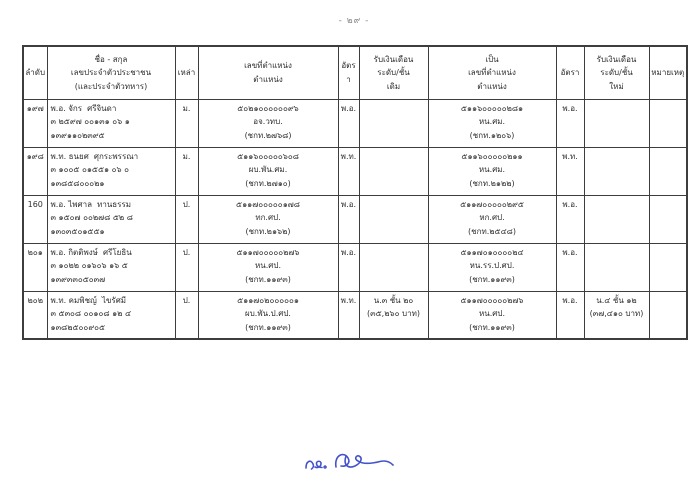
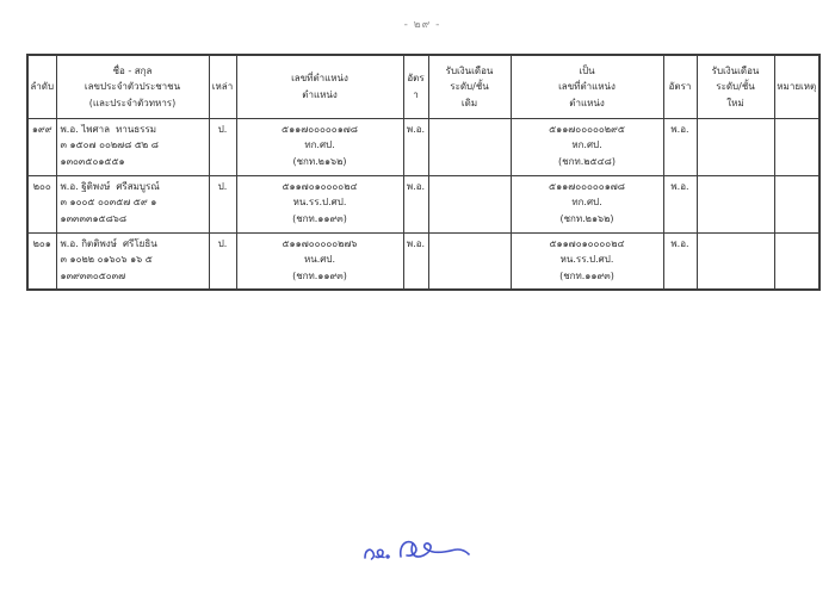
  - ๒๙ -
  ลำดับ	ชื่อ - สกุลเลขประจำตัวประชาชน(และประจำตัวทหาร)	เหล่า	เลขที่ตำแหน่งตำแหน่ง	อัตรา	รับเงินเดือนระดับ/ชั้นเดิม	เป็นเลขที่ตำแหน่งตำแหน่ง	อัตรา	รับเงินเดือนระดับ/ชั้นใหม่	หมายเหตุ
- ๑๙๗	พ.อ. จักร ศรีจินดา๓ ๒๕๙๗ ๐๐๑๓๑ ๐๖ ๑๑๓๙๑๑๐๒๓๙๕	ม.	๕๐๒๑๐๐๐๐๐๐๙๖อจ.วทบ.(ชกท.๒๗๖๘)	พ.อ.		๕๑๑๖๐๐๐๐๐๒๘๑หน.ศม.(ชกท.๑๒๐๖)	พ.อ.
- ๑๙๘	พ.ท. ธนยศ ศุกระพรรณา๓ ๑๐๐๕ ๐๑๕๕๑ ๐๖ ๐๑๓๘๕๘๐๐๐๒๑	ม.	๕๑๑๖๐๐๐๐๐๖๐๘ผบ.พัน.ศม.(ชกท.๒๗๑๐)	พ.ท.		๕๑๑๖๐๐๐๐๐๒๑๑หน.ศม.(ชกท.๒๑๒๒)	พ.ท.
- 160	พ.อ. ไพศาล ทานธรรม๓ ๑๕๐๗ ๐๐๒๗๘ ๕๒ ๘๑๓๐๓๕๐๑๕๕๑	ป.	๕๑๑๗๐๐๐๐๐๑๗๘ทก.ศป.(ชกท.๒๑๖๒)	พ.อ.		๕๑๑๗๐๐๐๐๐๒๙๕หก.ศป.(ชกท.๒๕๔๘)	พ.อ.
+ ๑๙๙	พ.อ. ไพศาล ทานธรรม๓ ๑๕๐๗ ๐๐๒๗๘ ๕๒ ๘๑๓๐๓๕๐๑๕๕๑	ป.	๕๑๑๗๐๐๐๐๐๑๗๘ทก.ศป.(ชกท.๒๑๖๒)	พ.อ.		๕๑๑๗๐๐๐๐๐๒๙๕หก.ศป.(ชกท.๒๕๔๘)	พ.อ.
+ ๒๐๐	พ.อ. ฐิติพงษ์ ศรีสมบูรณ์๓ ๑๐๐๕ ๐๐๓๕๗ ๕๙ ๑๑๓๓๓๓๑๕๘๖๘	ป.	๕๑๑๗๐๑๐๐๐๐๒๔หน.รร.ป.ศป.(ชกท.๑๑๙๓)	พ.อ.		๕๑๑๗๐๐๐๐๐๑๗๘ทก.ศป.(ชกท.๒๑๖๒)	พ.อ.
  ๒๐๑	พ.อ. กิตติพงษ์ ศรีโยธิน๓ ๑๐๒๒ ๐๑๖๐๖ ๑๖ ๕๑๓๙๓๓๐๕๐๓๗	ป.	๕๑๑๗๐๐๐๐๐๒๗๖หน.ศป.(ชกท.๑๑๙๓)	พ.อ.		๕๑๑๗๐๑๐๐๐๐๒๔หน.รร.ป.ศป.(ชกท.๑๑๙๓)	พ.อ.
- ๒๐๒	พ.ท. คมพิชญ์ ไขรัศมี๓ ๕๓๐๘ ๐๐๑๐๘ ๑๒ ๔๑๓๘๒๕๐๐๙๐๕	ป.	๕๑๑๗๐๒๐๐๐๐๐๑ผบ.พัน.ป.ศป.(ชกท.๑๑๙๓)	พ.ท.	น.๓ ชั้น ๒๐(๓๕,๒๖๐ บาท)	๕๑๑๗๐๐๐๐๐๒๗๖หน.ศป.(ชกท.๑๑๙๓)	พ.อ.	น.๔ ชั้น ๑๒(๓๗,๔๑๐ บาท)
